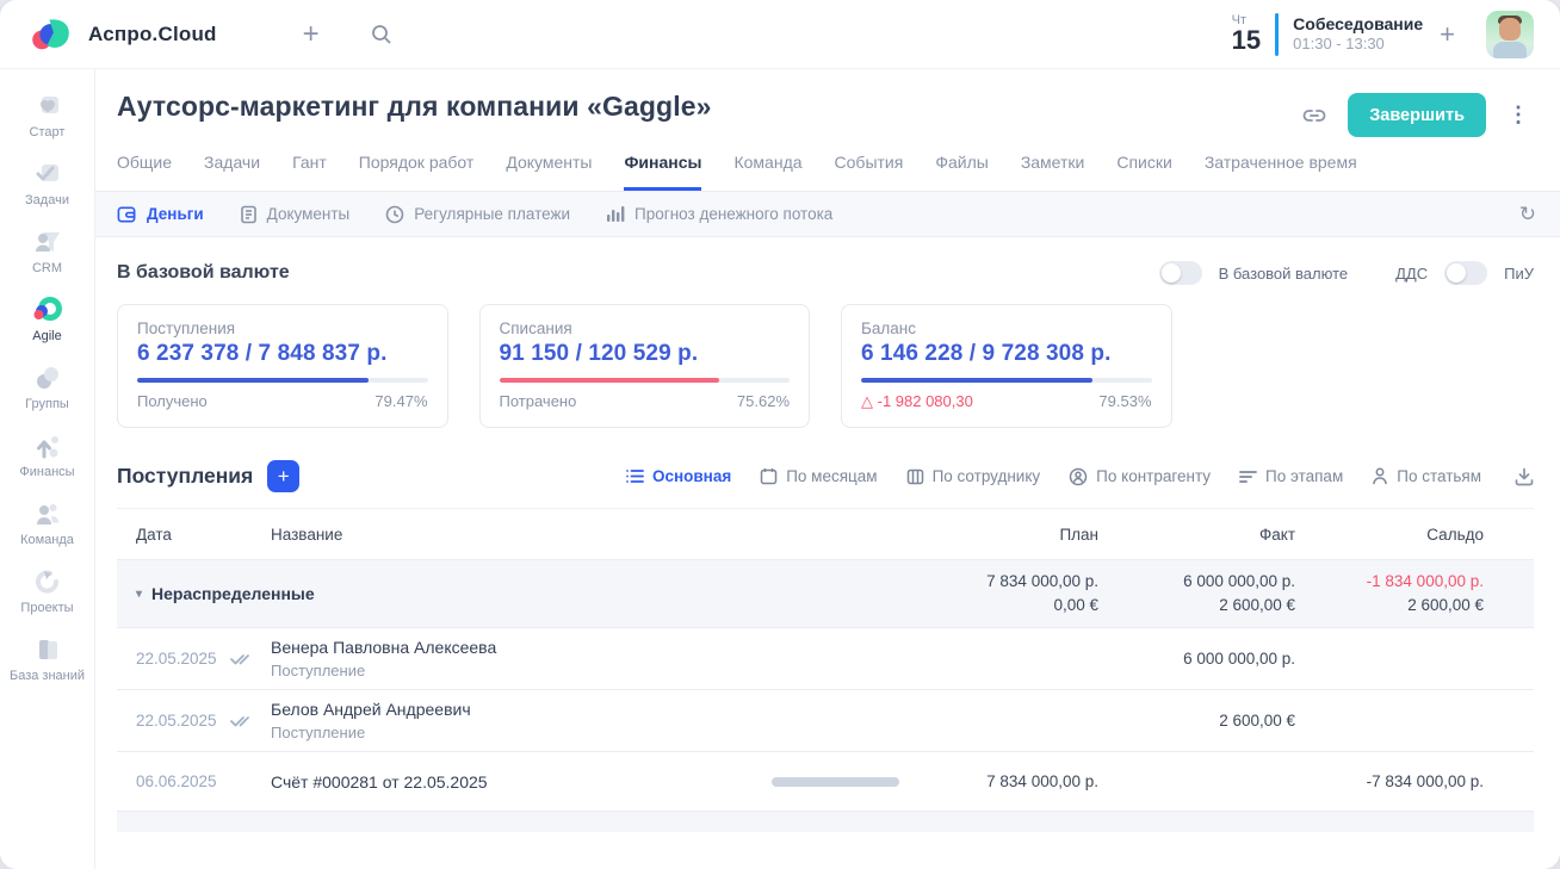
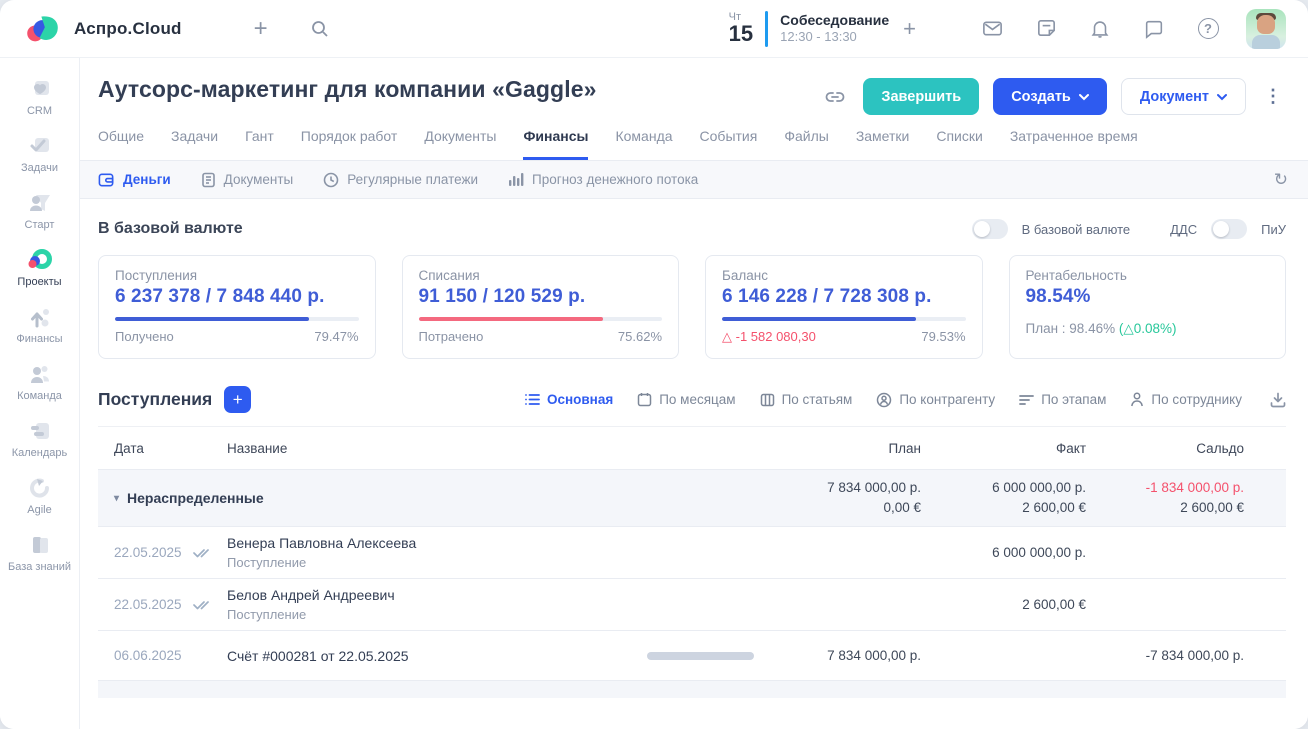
  Аспро.Cloud
  +
  Чт
  15
  Собеседование
- 01:30 - 13:30
+ 12:30 - 13:30
  +
+ ?
- Старт
+ CRM
  Задачи
- CRM
+ Старт
- Agile
+ Проекты
- Группы
  Финансы
  Команда
+ Календарь
- Проекты
+ Agile
  База знаний
  Аутсорс-маркетинг для компании «Gaggle»
  Завершить
+ Создать
+ Документ
  ⋮
  Общие
  Задачи
  Гант
  Порядок работ
  Документы
  Финансы
  Команда
  События
  Файлы
  Заметки
  Списки
  Затраченное время
  Деньги
  Документы
  Регулярные платежи
  Прогноз денежного потока
  ↻
  В базовой валюте
  В базовой валюте
  ДДС
  ПиУ
  Поступления
- 6 237 378 / 7 848 837 р.
+ 6 237 378 / 7 848 440 р.
  Получено
  79.47%
  Списания
  91 150 / 120 529 р.
  Потрачено
  75.62%
  Баланс
- 6 146 228 / 9 728 308 р.
+ 6 146 228 / 7 728 308 р.
- △ -1 982 080,30
+ △ -1 582 080,30
  79.53%
+ Рентабельность
+ 98.54%
+ План : 98.46% (△0.08%)
  Поступления
  +
  Основная
  По месяцам
- По сотруднику
+ По статьям
  По контрагенту
  По этапам
- По статьям
+ По сотруднику
  Дата
  Название
  План
  Факт
  Сальдо
  ▾
  Нераспределенные
  7 834 000,00 р.
  0,00 €
  6 000 000,00 р.
  2 600,00 €
  -1 834 000,00 р.
  2 600,00 €
  22.05.2025
  Венера Павловна Алексеева
  Поступление
  6 000 000,00 р.
  22.05.2025
  Белов Андрей Андреевич
  Поступление
  2 600,00 €
  06.06.2025
  Счёт #000281 от 22.05.2025
  7 834 000,00 р.
  -7 834 000,00 р.
